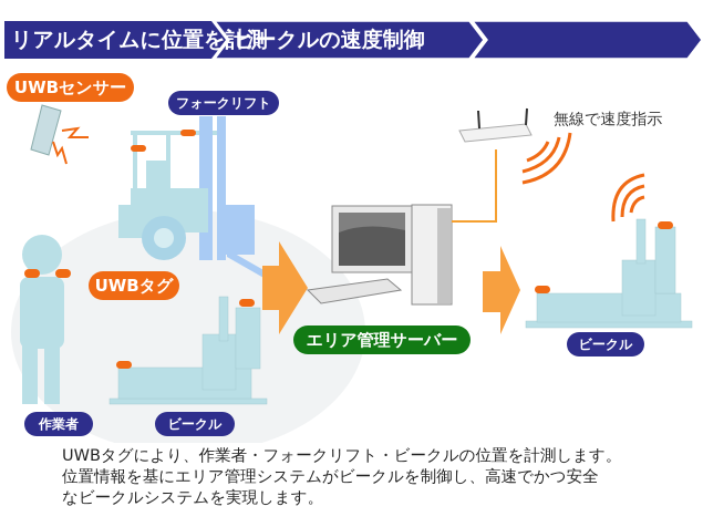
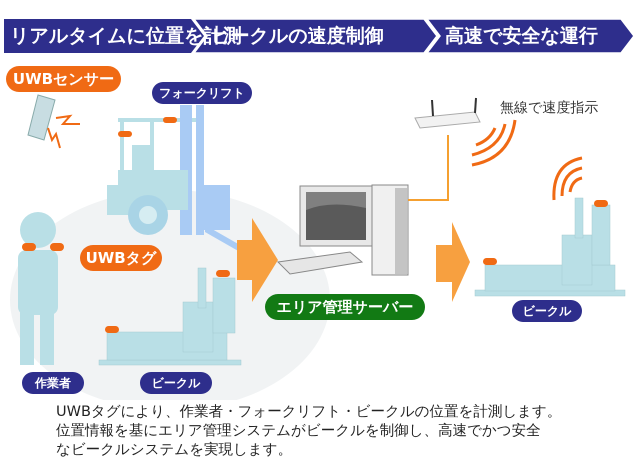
  リアルタイムに位置を計測
  ビークルの速度制御
+ 高速で安全な運行
  無線で速度指示
  UWBセンサー
  フォークリフト
  UWBタグ
  作業者
  ビークル
  エリア管理サーバー
  ビークル
  UWBタグにより、作業者・フォークリフト・ビークルの位置を計測します。
  位置情報を基にエリア管理システムがビークルを制御し、高速でかつ安全
  なビークルシステムを実現します。
